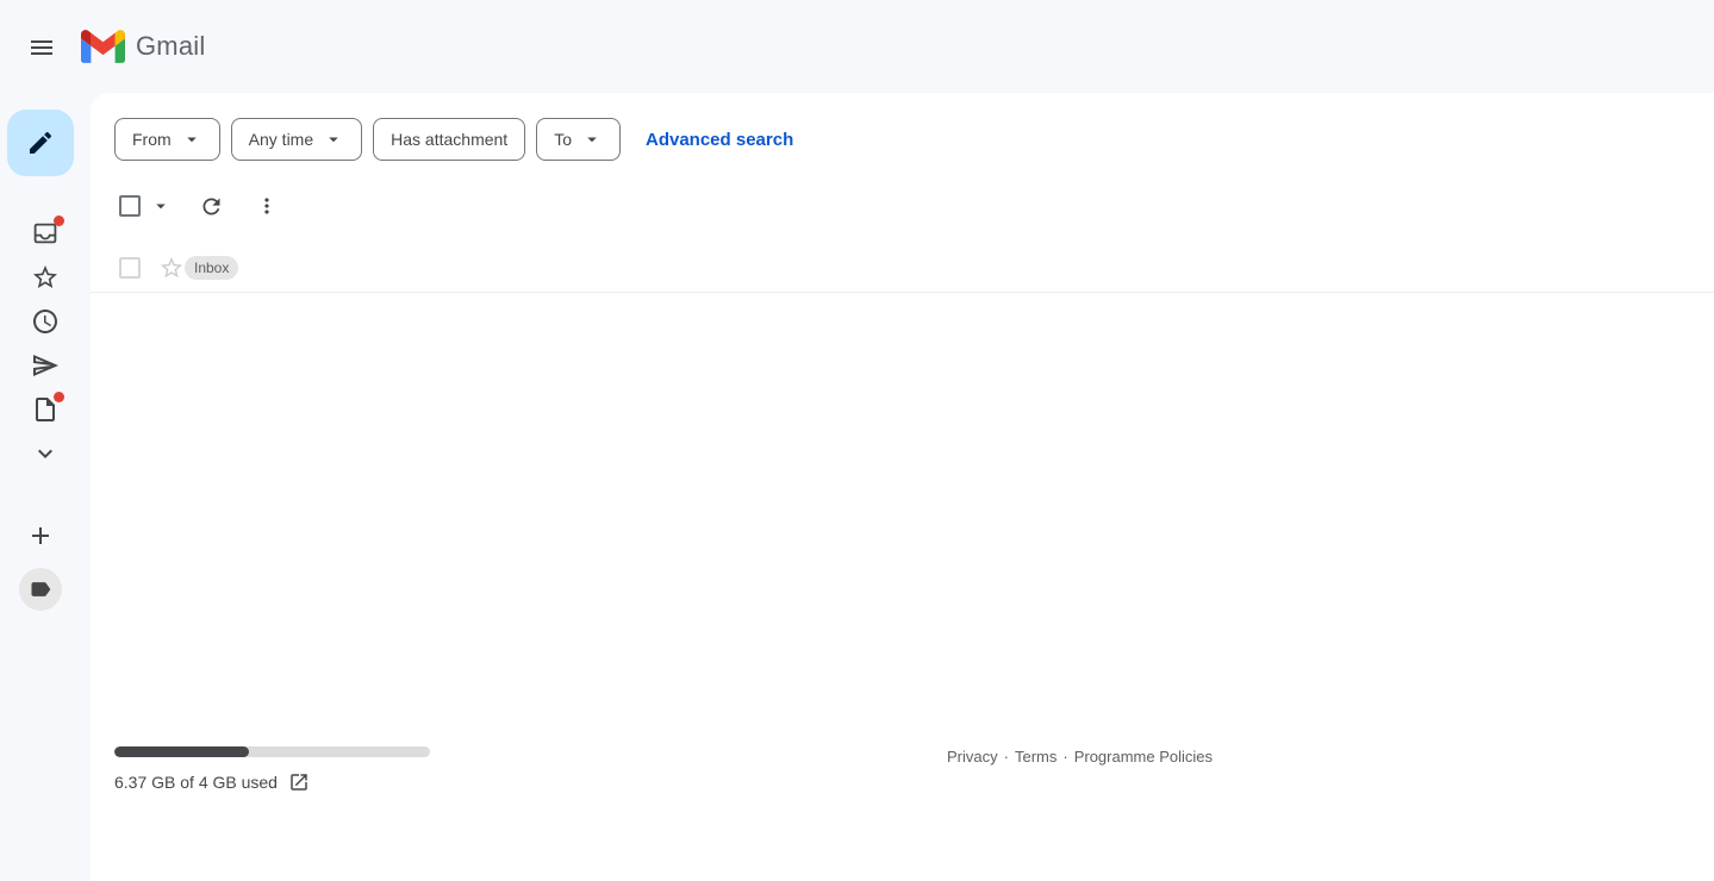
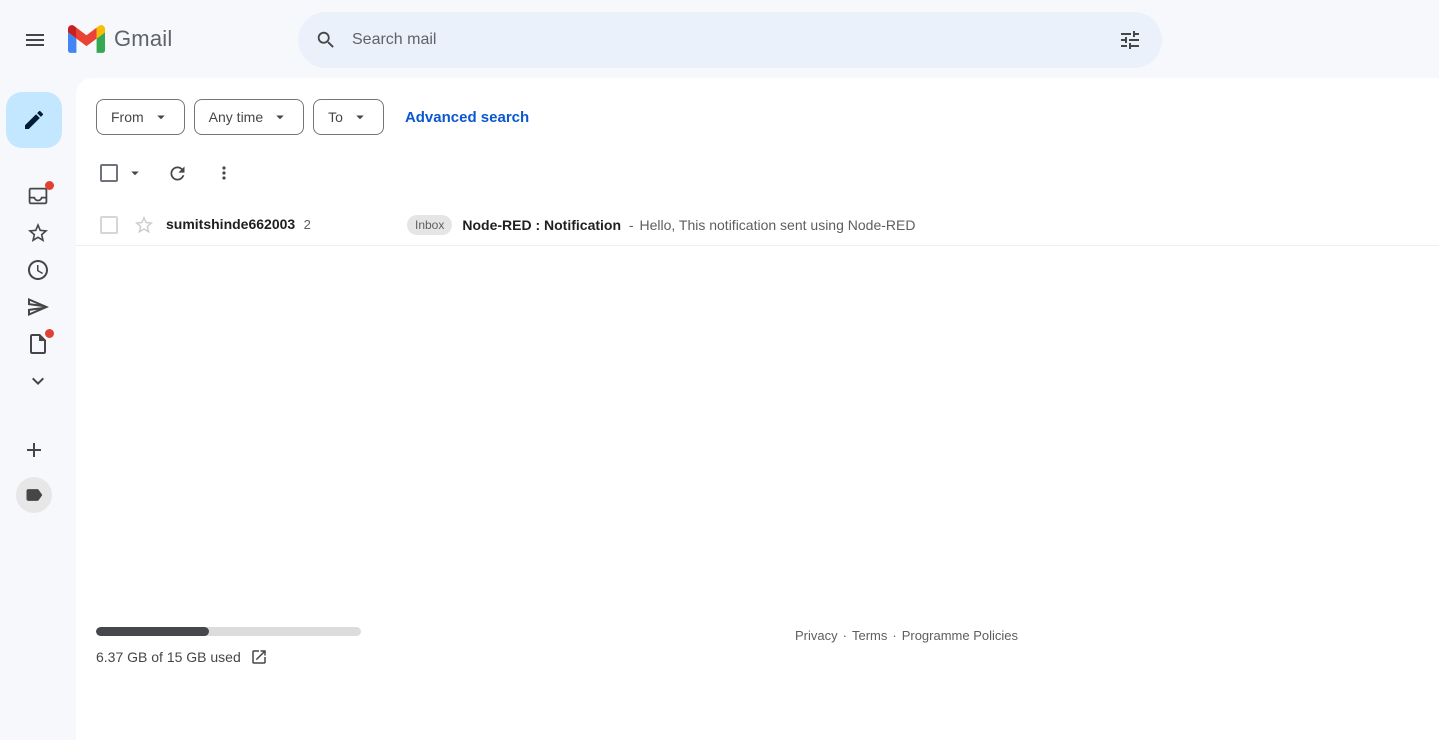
  Gmail
+ Search mail
  From
  Any time
- Has attachment
  To
  Advanced search
+ sumitshinde662003 2
  Inbox
+ Node-RED : Notification - Hello, This notification sent using Node-RED
- 6.37 GB of 4 GB used
+ 6.37 GB of 15 GB used
  Privacy
  ·
  Terms
  ·
  Programme Policies
